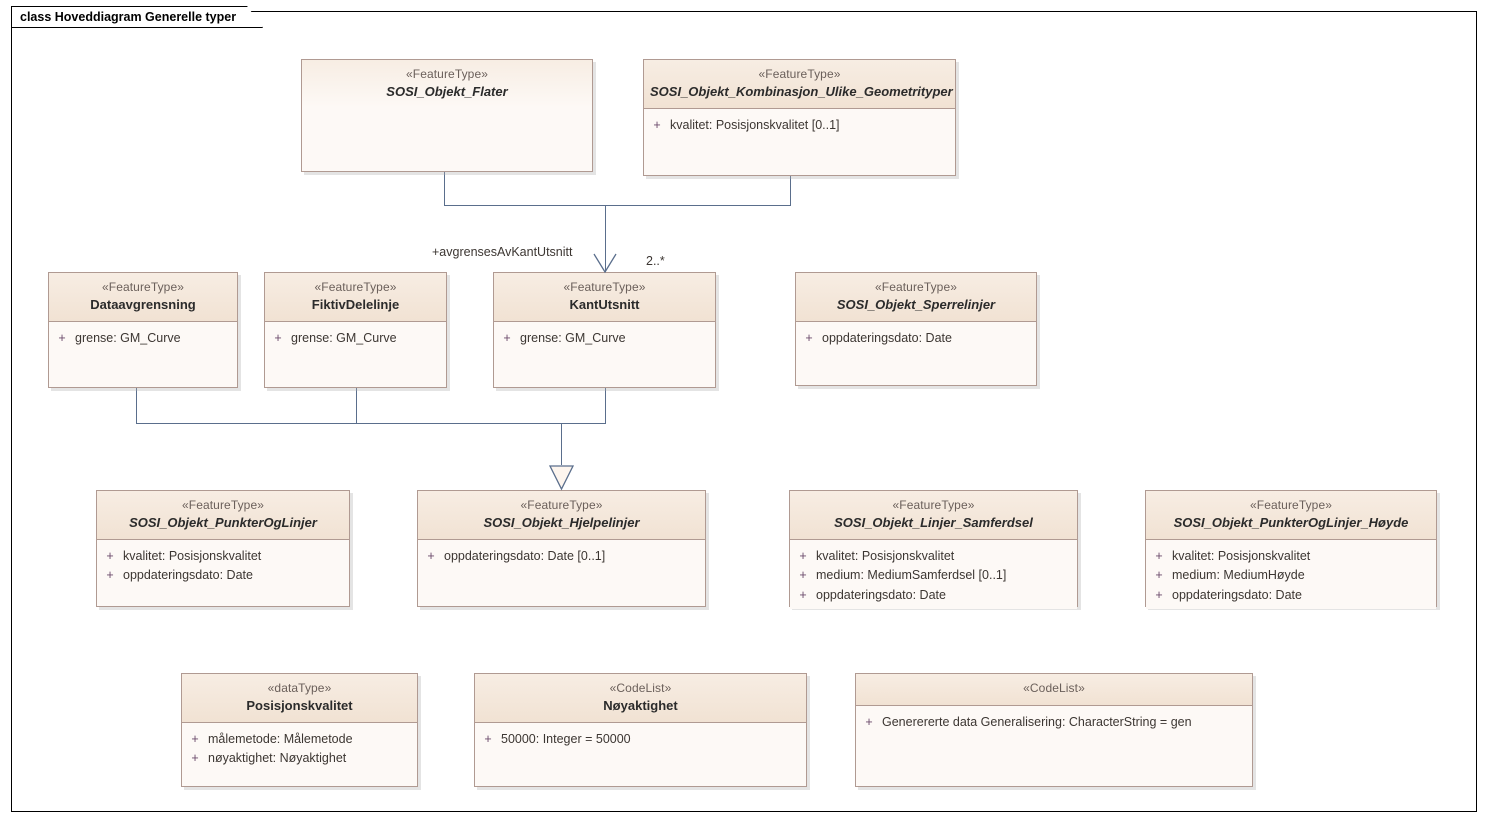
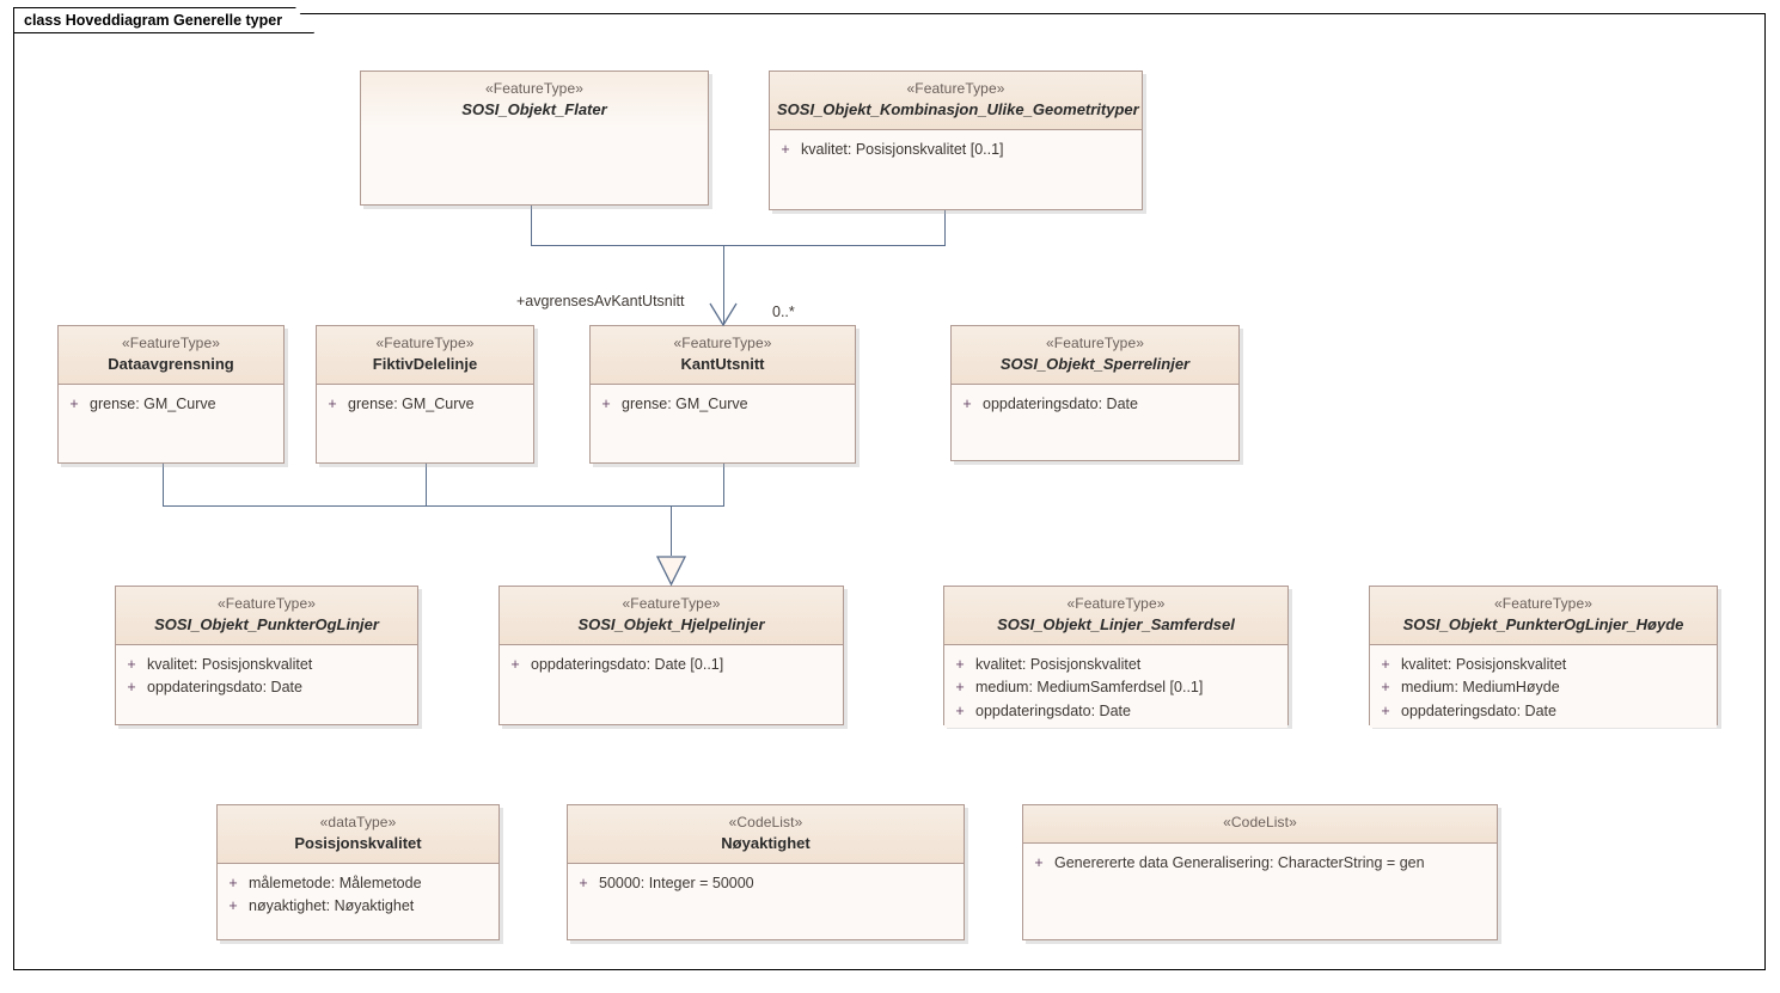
  class Hoveddiagram Generelle typer
  +avgrensesAvKantUtsnitt
- 2..*
+ 0..*
  «FeatureType»
  SOSI_Objekt_Flater
  «FeatureType»
  SOSI_Objekt_Kombinasjon_Ulike_Geometrityper
  +
  kvalitet: Posisjonskvalitet [0..1]
  «FeatureType»
  Dataavgrensning
  +
  grense: GM_Curve
  «FeatureType»
  FiktivDelelinje
  +
  grense: GM_Curve
  «FeatureType»
  KantUtsnitt
  +
  grense: GM_Curve
  «FeatureType»
  SOSI_Objekt_Sperrelinjer
  +
  oppdateringsdato: Date
  «FeatureType»
  SOSI_Objekt_PunkterOgLinjer
  +
  kvalitet: Posisjonskvalitet
  +
  oppdateringsdato: Date
  «FeatureType»
  SOSI_Objekt_Hjelpelinjer
  +
  oppdateringsdato: Date [0..1]
  «FeatureType»
  SOSI_Objekt_Linjer_Samferdsel
  +
  kvalitet: Posisjonskvalitet
  +
  medium: MediumSamferdsel [0..1]
  +
  oppdateringsdato: Date
  «FeatureType»
  SOSI_Objekt_PunkterOgLinjer_Høyde
  +
  kvalitet: Posisjonskvalitet
  +
  medium: MediumHøyde
  +
  oppdateringsdato: Date
  «dataType»
  Posisjonskvalitet
  +
  målemetode: Målemetode
  +
  nøyaktighet: Nøyaktighet
  «CodeList»
  Nøyaktighet
  +
  50000: Integer = 50000
  «CodeList»
  +
  Generererte data Generalisering: CharacterString = gen
